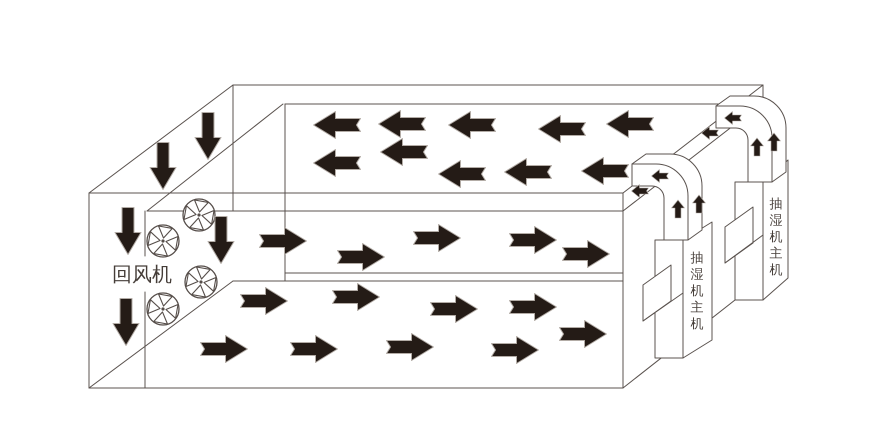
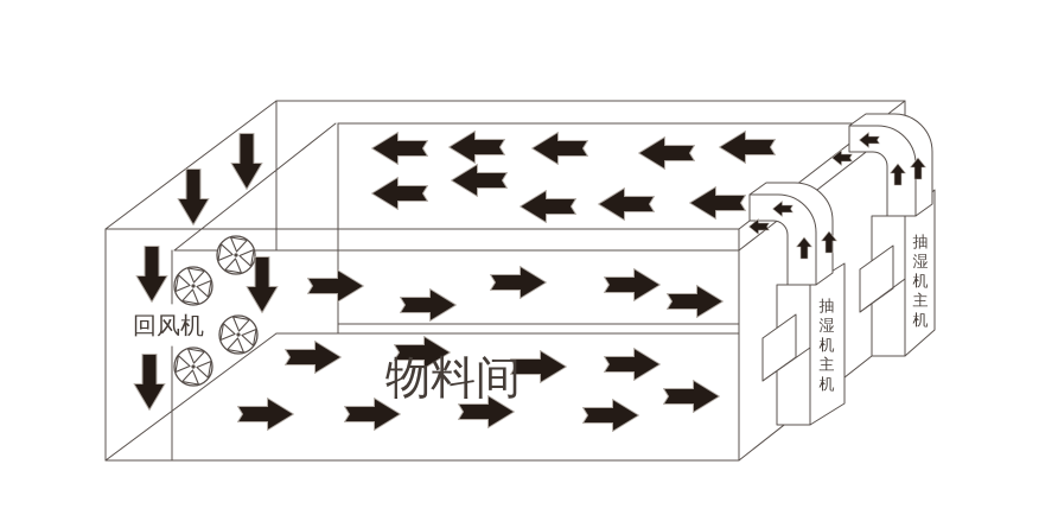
  回风机
+ 物料间
  抽湿机主机
  抽湿机主机
